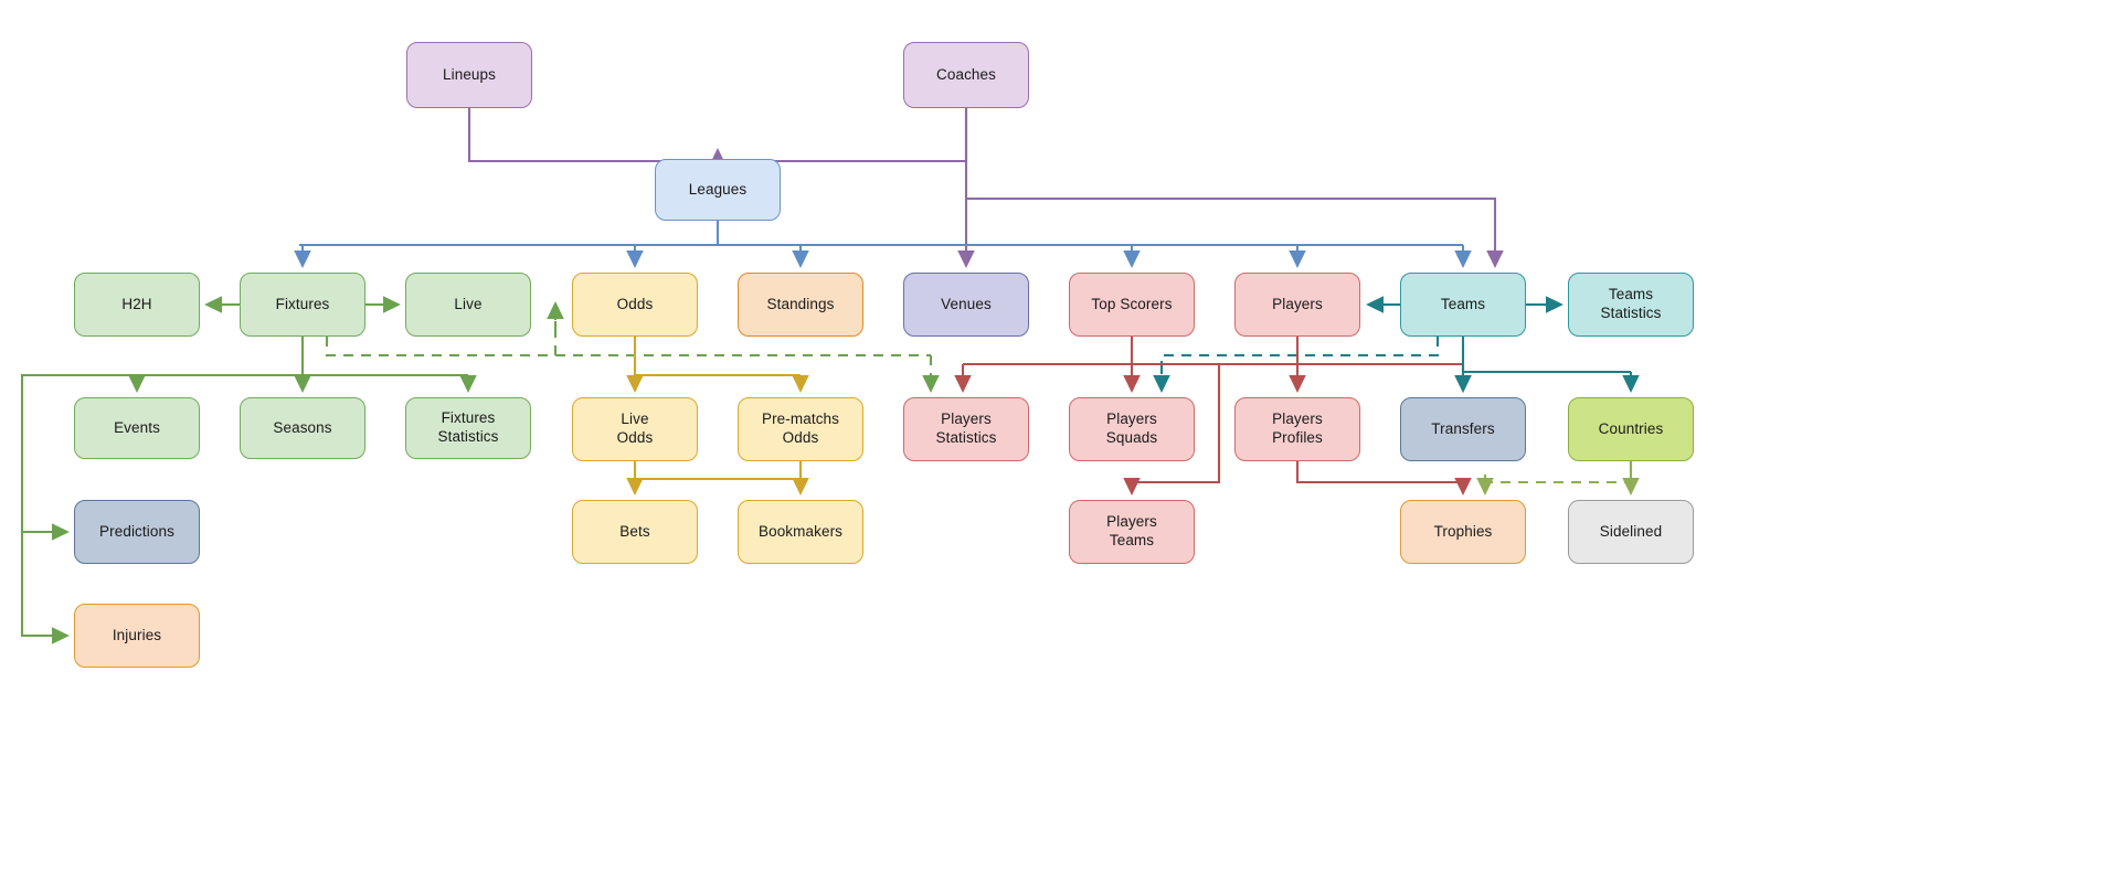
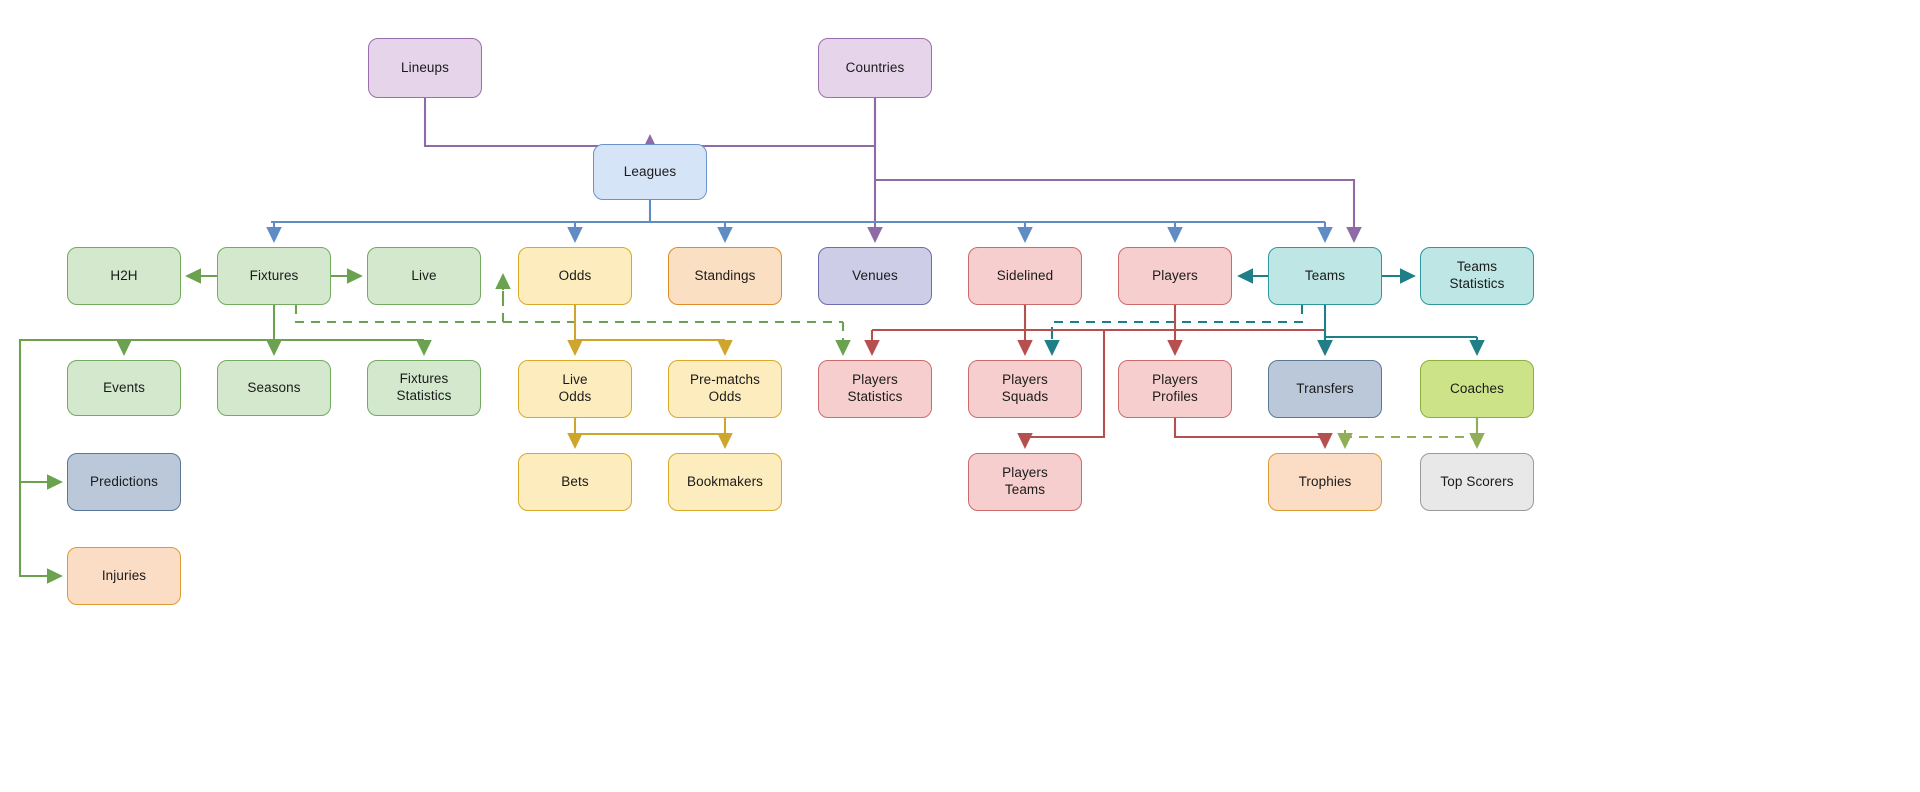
  Lineups
- Coaches
+ Countries
  Leagues
  H2H
  Fixtures
  Live
  Odds
  Standings
  Venues
- Top Scorers
+ Sidelined
  Players
  Teams
  Teams
  Statistics
  Events
  Seasons
  Fixtures
  Statistics
  Live
  Odds
  Pre-matchs
  Odds
  Players
  Statistics
  Players
  Squads
  Players
  Profiles
  Transfers
- Countries
+ Coaches
  Predictions
  Bets
  Bookmakers
  Players
  Teams
  Trophies
- Sidelined
+ Top Scorers
  Injuries
